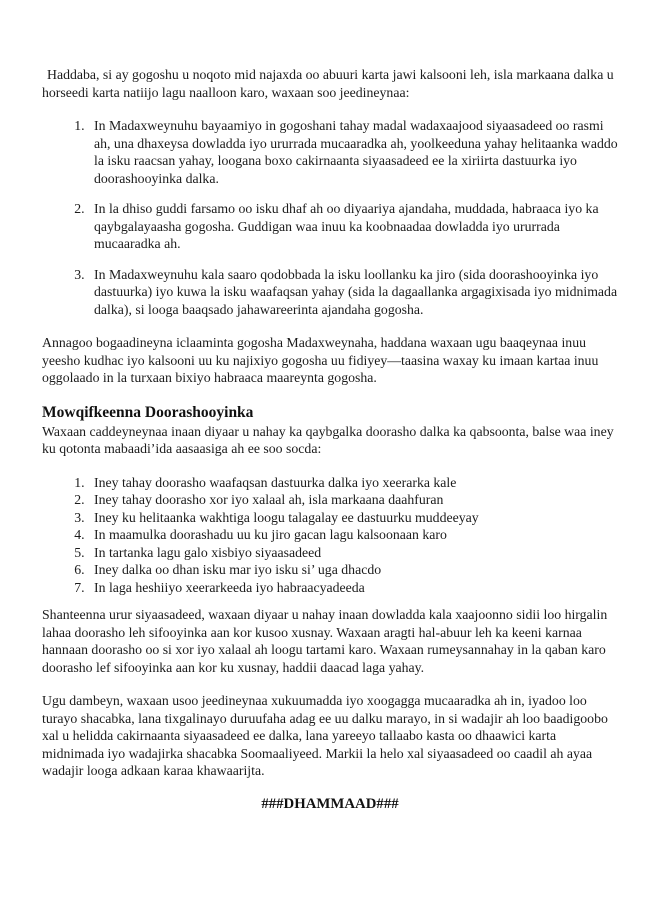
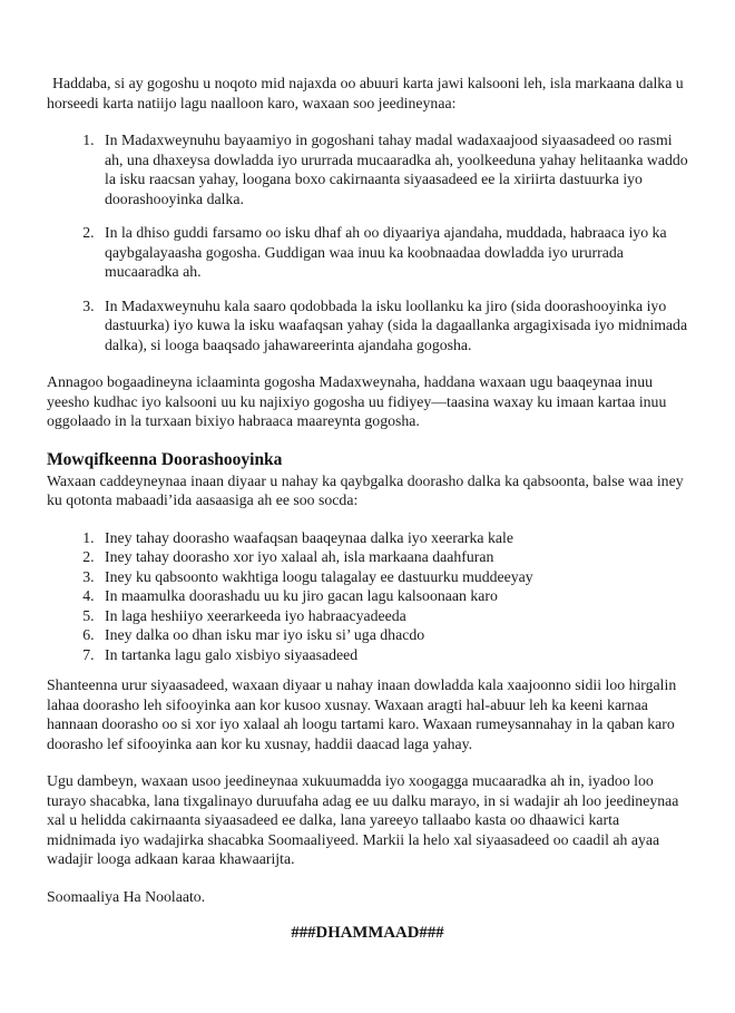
  Haddaba, si ay gogoshu u noqoto mid najaxda oo abuuri karta jawi kalsooni leh, isla markaana dalka u horseedi karta natiijo lagu naalloon karo, waxaan soo jeedineynaa:
  In Madaxweynuhu bayaamiyo in gogoshani tahay madal wadaxaajood siyaasadeed oo rasmi ah, una dhaxeysa dowladda iyo ururrada mucaaradka ah, yoolkeeduna yahay helitaanka waddo la isku raacsan yahay, loogana boxo cakirnaanta siyaasadeed ee la xiriirta dastuurka iyo doorashooyinka dalka.
  In la dhiso guddi farsamo oo isku dhaf ah oo diyaariya ajandaha, muddada, habraaca iyo ka qaybgalayaasha gogosha. Guddigan waa inuu ka koobnaadaa dowladda iyo ururrada mucaaradka ah.
  In Madaxweynuhu kala saaro qodobbada la isku loollanku ka jiro (sida doorashooyinka iyo dastuurka) iyo kuwa la isku waafaqsan yahay (sida la dagaallanka argagixisada iyo midnimada dalka), si looga baaqsado jahawareerinta ajandaha gogosha.
  Annagoo bogaadineyna iclaaminta gogosha Madaxweynaha, haddana waxaan ugu baaqeynaa inuu yeesho kudhac iyo kalsooni uu ku najixiyo gogosha uu fidiyey—taasina waxay ku imaan kartaa inuu oggolaado in la turxaan bixiyo habraaca maareynta gogosha.
  Mowqifkeenna Doorashooyinka
  Waxaan caddeyneynaa inaan diyaar u nahay ka qaybgalka doorasho dalka ka qabsoonta, balse waa iney ku qotonta mabaadi’ida aasaasiga ah ee soo socda:
- Iney tahay doorasho waafaqsan dastuurka dalka iyo xeerarka kale
+ Iney tahay doorasho waafaqsan baaqeynaa dalka iyo xeerarka kale
  Iney tahay doorasho xor iyo xalaal ah, isla markaana daahfuran
- Iney ku helitaanka wakhtiga loogu talagalay ee dastuurku muddeeyay
+ Iney ku qabsoonto wakhtiga loogu talagalay ee dastuurku muddeeyay
  In maamulka doorashadu uu ku jiro gacan lagu kalsoonaan karo
- In tartanka lagu galo xisbiyo siyaasadeed
+ In laga heshiiyo xeerarkeeda iyo habraacyadeeda
  Iney dalka oo dhan isku mar iyo isku si’ uga dhacdo
- In laga heshiiyo xeerarkeeda iyo habraacyadeeda
+ In tartanka lagu galo xisbiyo siyaasadeed
  Shanteenna urur siyaasadeed, waxaan diyaar u nahay inaan dowladda kala xaajoonno sidii loo hirgalin lahaa doorasho leh sifooyinka aan kor kusoo xusnay. Waxaan aragti hal-abuur leh ka keeni karnaa hannaan doorasho oo si xor iyo xalaal ah loogu tartami karo. Waxaan rumeysannahay in la qaban karo doorasho lef sifooyinka aan kor ku xusnay, haddii daacad laga yahay.
- Ugu dambeyn, waxaan usoo jeedineynaa xukuumadda iyo xoogagga mucaaradka ah in, iyadoo loo turayo shacabka, lana tixgalinayo duruufaha adag ee uu dalku marayo, in si wadajir ah loo baadigoobo xal u helidda cakirnaanta siyaasadeed ee dalka, lana yareeyo tallaabo kasta oo dhaawici karta midnimada iyo wadajirka shacabka Soomaaliyeed. Markii la helo xal siyaasadeed oo caadil ah ayaa wadajir looga adkaan karaa khawaarijta.
+ Ugu dambeyn, waxaan usoo jeedineynaa xukuumadda iyo xoogagga mucaaradka ah in, iyadoo loo turayo shacabka, lana tixgalinayo duruufaha adag ee uu dalku marayo, in si wadajir ah loo jeedineynaa xal u helidda cakirnaanta siyaasadeed ee dalka, lana yareeyo tallaabo kasta oo dhaawici karta midnimada iyo wadajirka shacabka Soomaaliyeed. Markii la helo xal siyaasadeed oo caadil ah ayaa wadajir looga adkaan karaa khawaarijta.
+ Soomaaliya Ha Noolaato.
  ###DHAMMAAD###
